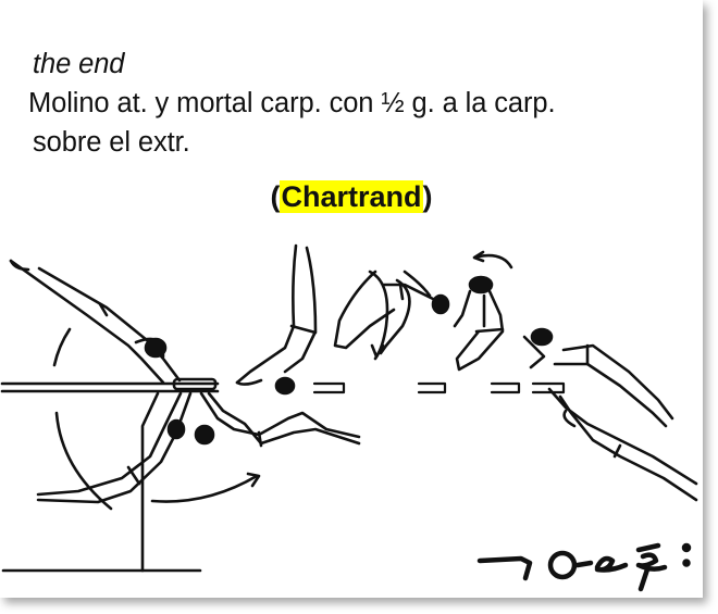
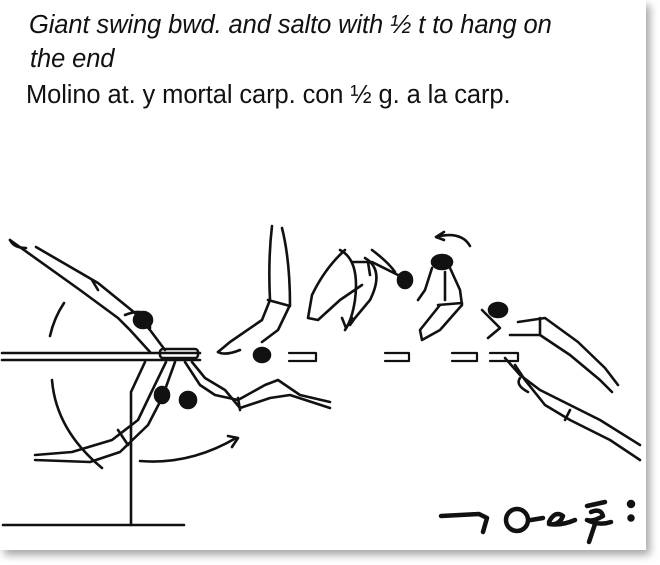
+ Giant swing bwd. and salto with ½ t to hang on
  the end
  Molino at. y mortal carp. con ½ g. a la carp.
- sobre el extr.
- (Chartrand)
